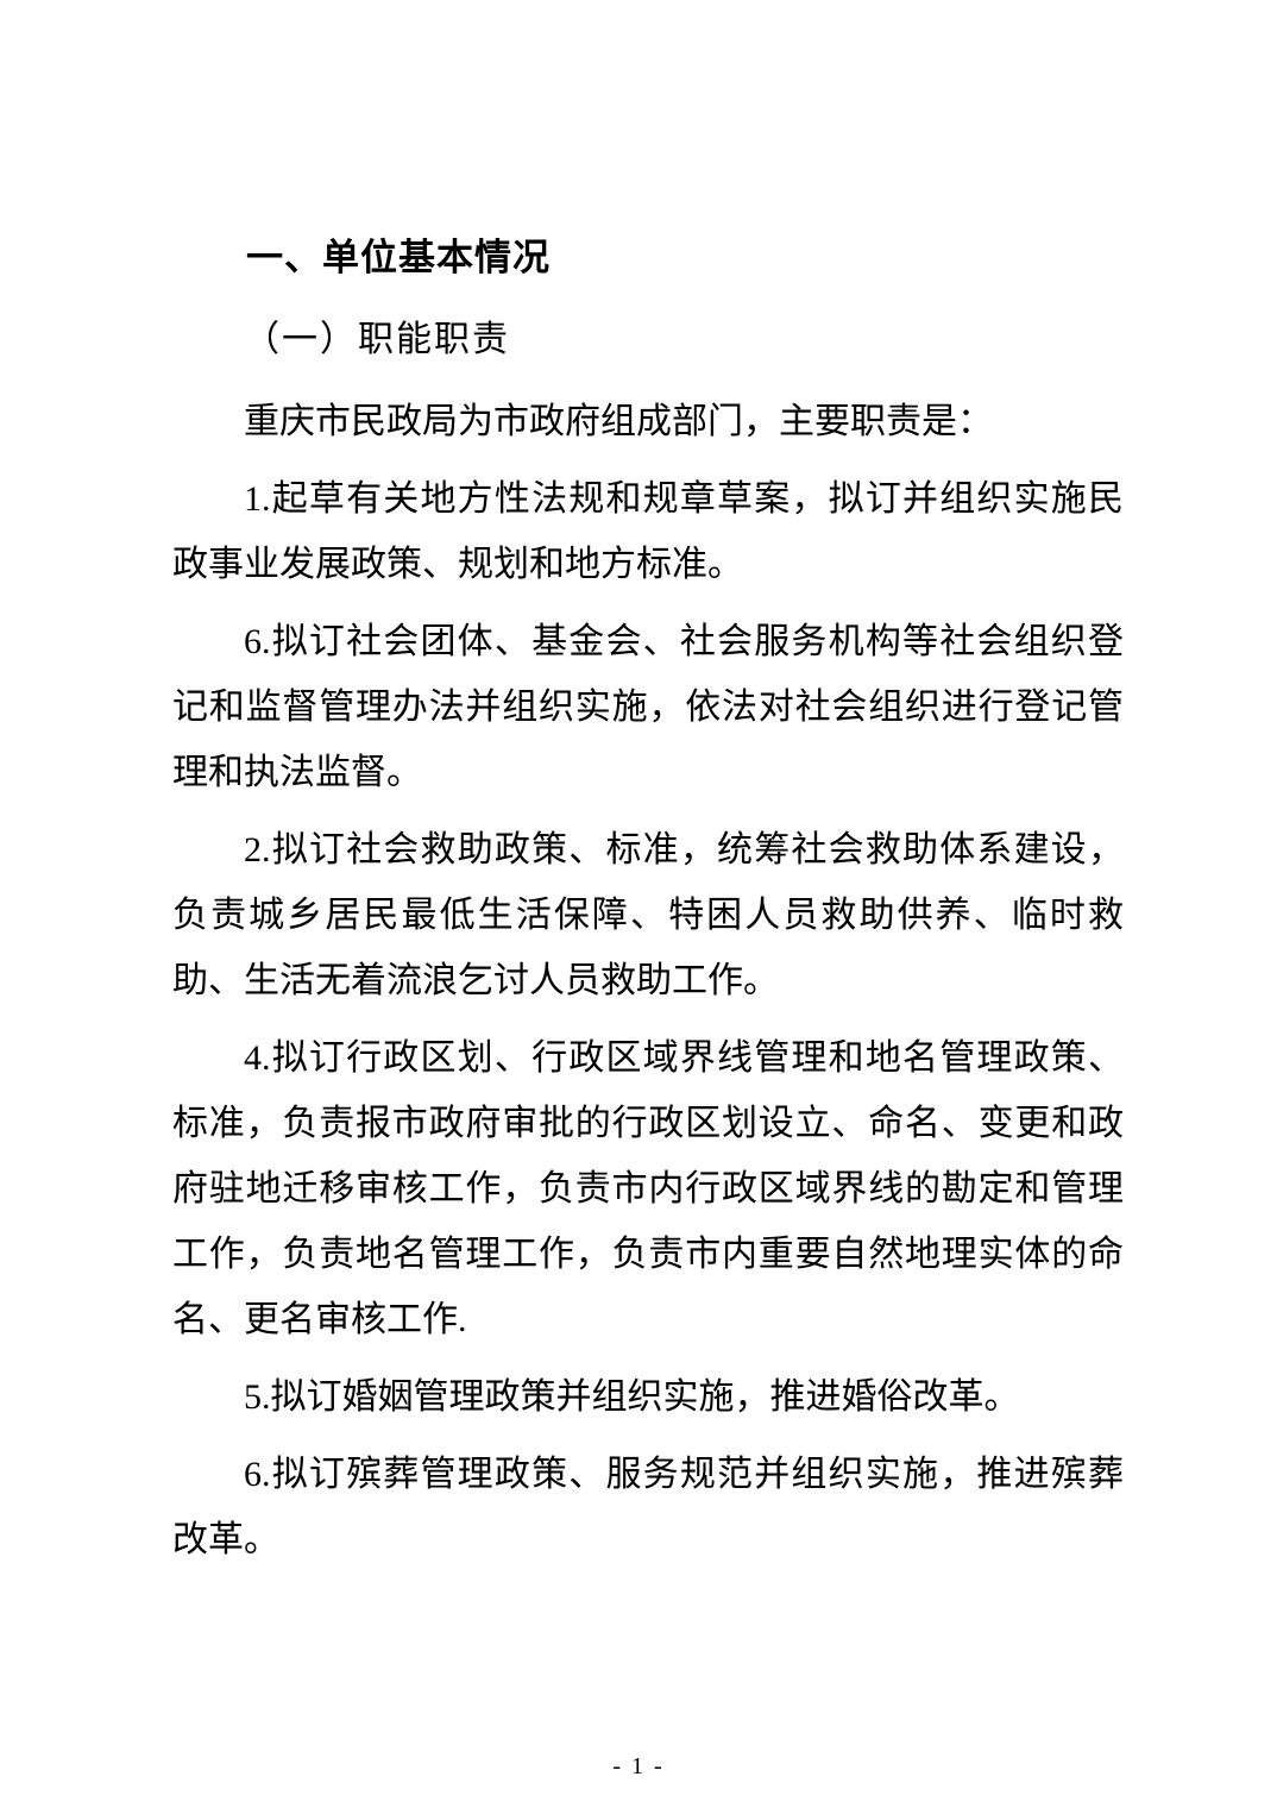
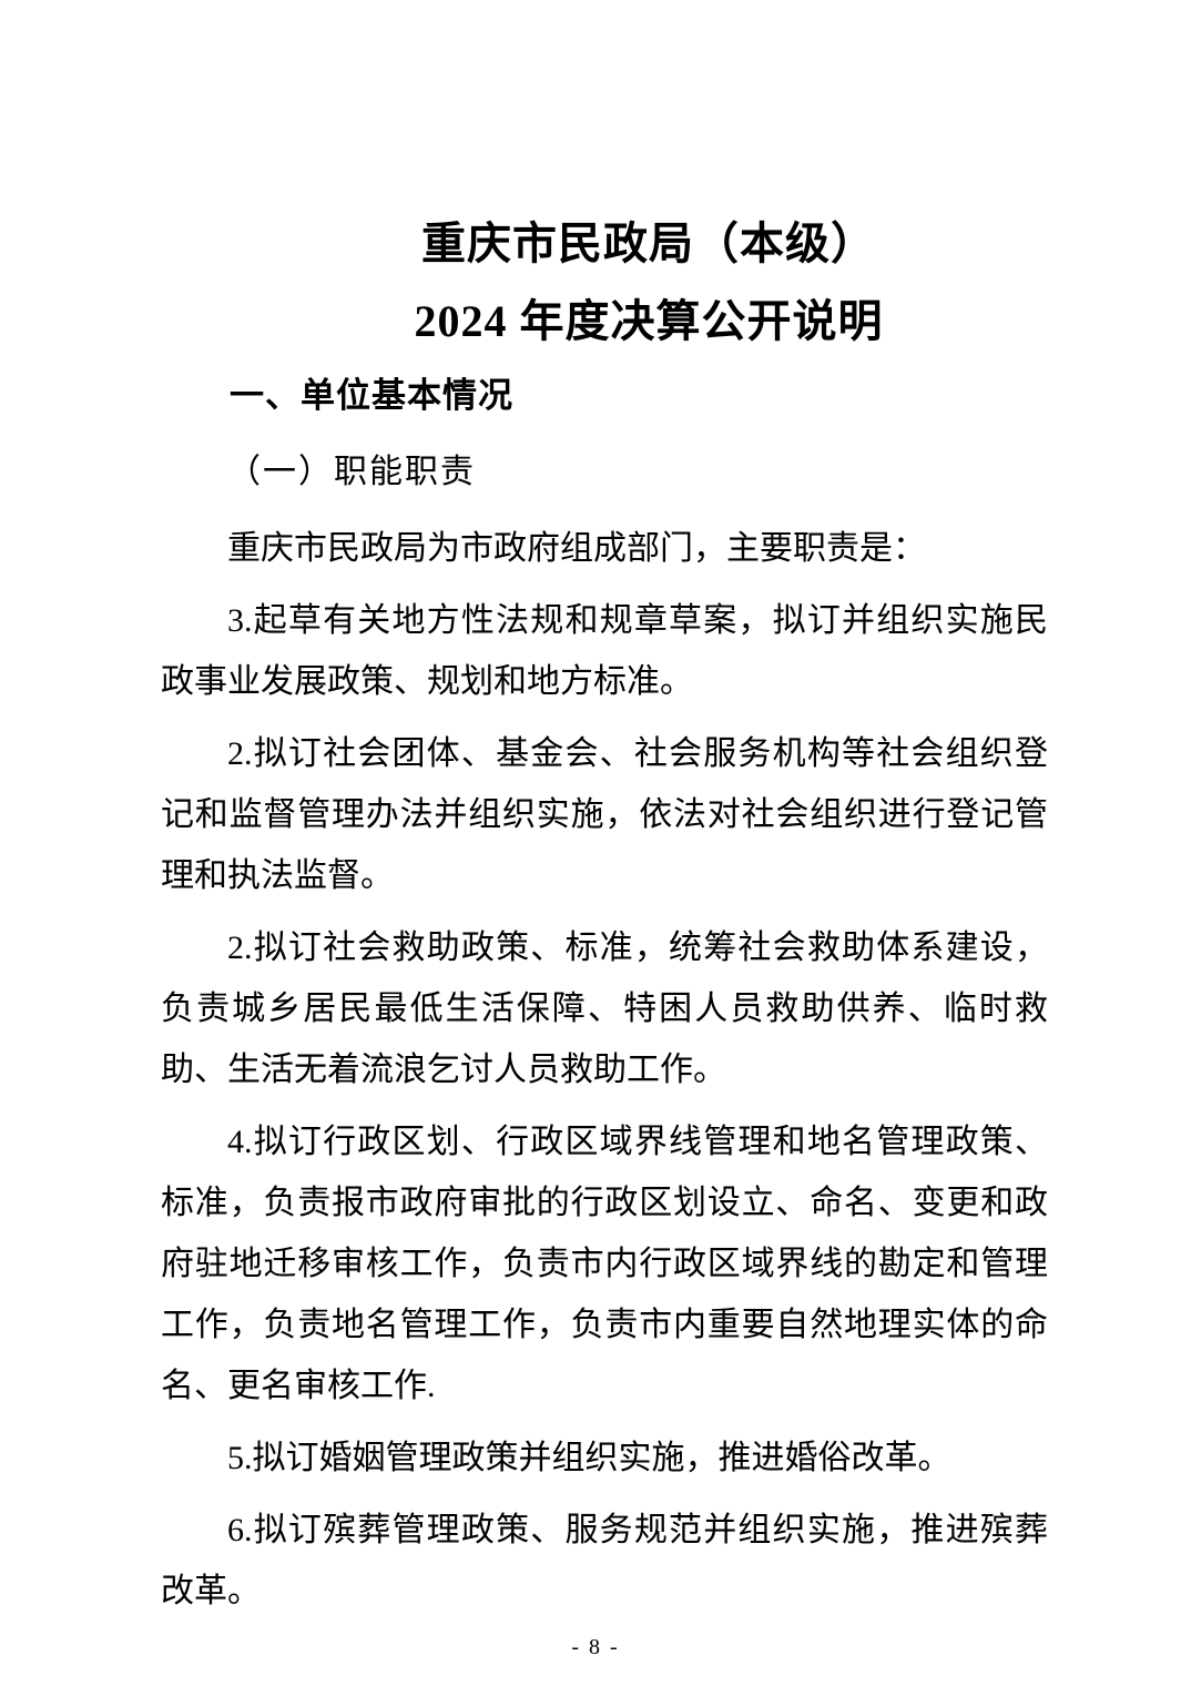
+ 重庆市民政局（本级）
+ 2024 年度决算公开说明
  一、单位基本情况
  （一）职能职责
  重庆市民政局为市政府组成部门，主要职责是：
- 1.起草有关地方性法规和规章草案，拟订并组织实施民政事业发展政策、规划和地方标准。
+ 3.起草有关地方性法规和规章草案，拟订并组织实施民政事业发展政策、规划和地方标准。
- 6.拟订社会团体、基金会、社会服务机构等社会组织登记和监督管理办法并组织实施，依法对社会组织进行登记管理和执法监督。
+ 2.拟订社会团体、基金会、社会服务机构等社会组织登记和监督管理办法并组织实施，依法对社会组织进行登记管理和执法监督。
  2.拟订社会救助政策、标准，统筹社会救助体系建设，负责城乡居民最低生活保障、特困人员救助供养、临时救助、生活无着流浪乞讨人员救助工作。
  4.拟订行政区划、行政区域界线管理和地名管理政策、标准，负责报市政府审批的行政区划设立、命名、变更和政府驻地迁移审核工作，负责市内行政区域界线的勘定和管理工作，负责地名管理工作，负责市内重要自然地理实体的命名、更名审核工作.
  5.拟订婚姻管理政策并组织实施，推进婚俗改革。
  6.拟订殡葬管理政策、服务规范并组织实施，推进殡葬改革。
- - 1 -
+ - 8 -
